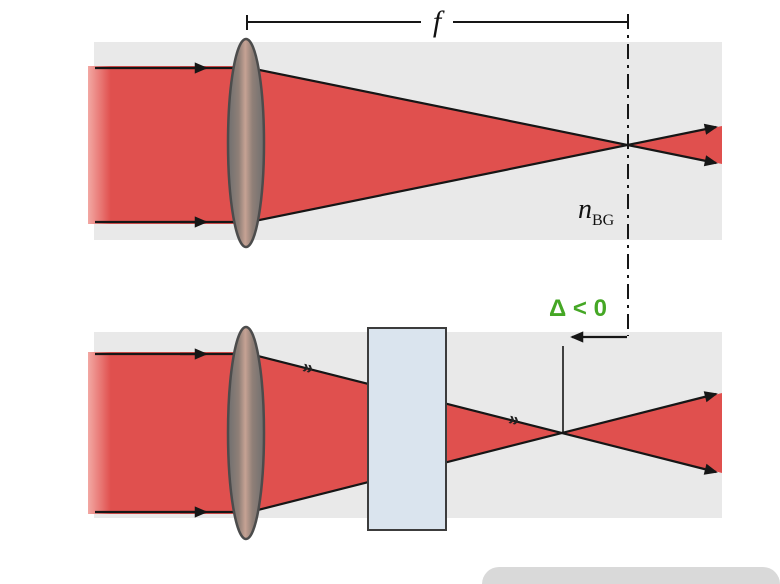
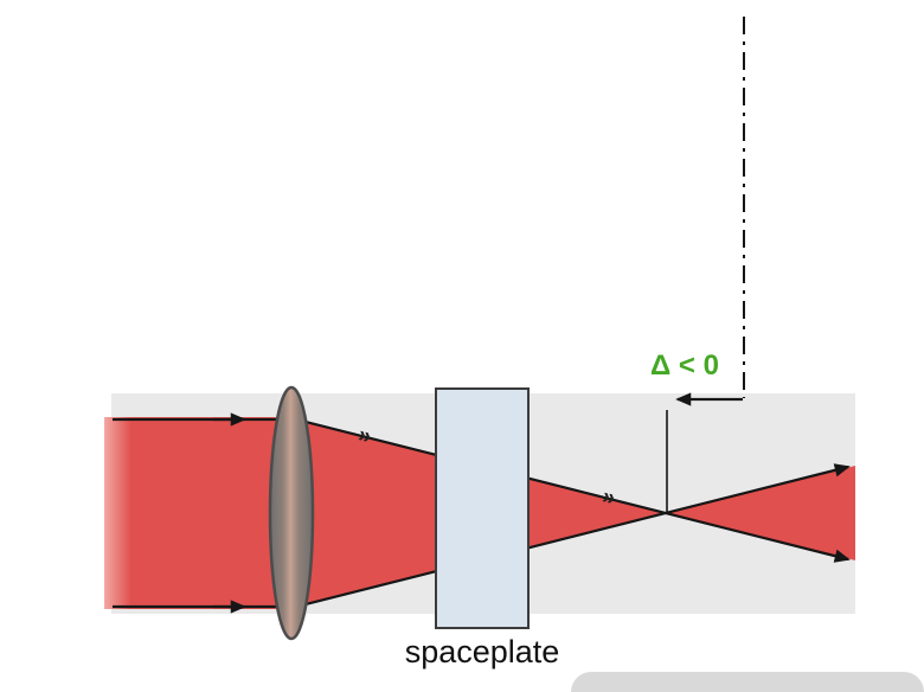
- f
- nBG
  Δ < 0
+ spaceplate
